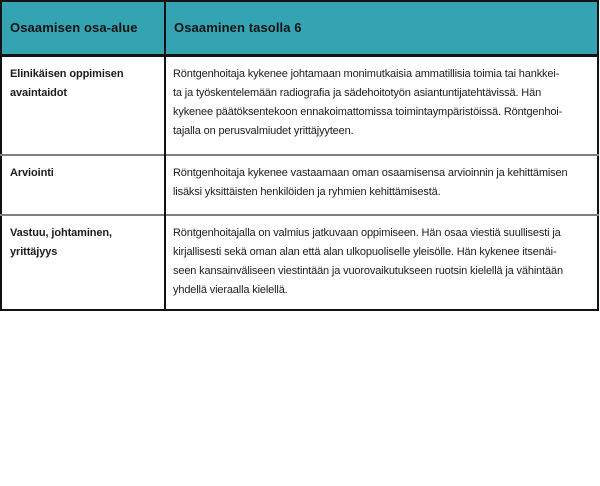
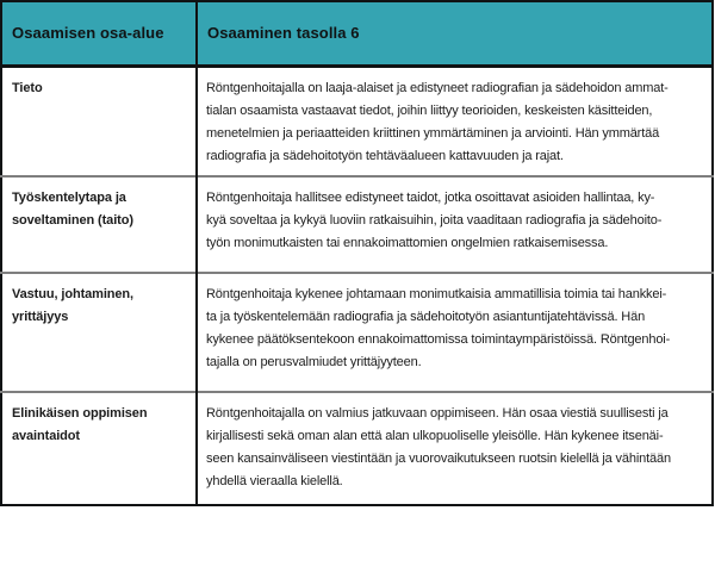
  Osaamisen osa-alue	Osaaminen tasolla 6
+ Tieto	Röntgenhoitajalla on laaja-alaiset ja edistyneet radiografian ja sädehoidon ammat- tialan osaamista vastaavat tiedot, joihin liittyy teorioiden, keskeisten käsitteiden, menetelmien ja periaatteiden kriittinen ymmärtäminen ja arviointi. Hän ymmärtää radiografia ja sädehoitotyön tehtäväalueen kattavuuden ja rajat.
+ Työskentelytapa ja soveltaminen (taito)	Röntgenhoitaja hallitsee edistyneet taidot, jotka osoittavat asioiden hallintaa, ky- kyä soveltaa ja kykyä luoviin ratkaisuihin, joita vaaditaan radiografia ja sädehoito- työn monimutkaisten tai ennakoimattomien ongelmien ratkaisemisessa.
- Elinikäisen oppimisen avaintaidot	Röntgenhoitaja kykenee johtamaan monimutkaisia ammatillisia toimia tai hankkei- ta ja työskentelemään radiografia ja sädehoitotyön asiantuntijatehtävissä. Hän kykenee päätöksentekoon ennakoimattomissa toimintaympäristöissä. Röntgenhoi- tajalla on perusvalmiudet yrittäjyyteen.
+ Vastuu, johtaminen, yrittäjyys	Röntgenhoitaja kykenee johtamaan monimutkaisia ammatillisia toimia tai hankkei- ta ja työskentelemään radiografia ja sädehoitotyön asiantuntijatehtävissä. Hän kykenee päätöksentekoon ennakoimattomissa toimintaympäristöissä. Röntgenhoi- tajalla on perusvalmiudet yrittäjyyteen.
- Arviointi	Röntgenhoitaja kykenee vastaamaan oman osaamisensa arvioinnin ja kehittämisen lisäksi yksittäisten henkilöiden ja ryhmien kehittämisestä.
- Vastuu, johtaminen, yrittäjyys	Röntgenhoitajalla on valmius jatkuvaan oppimiseen. Hän osaa viestiä suullisesti ja kirjallisesti sekä oman alan että alan ulkopuoliselle yleisölle. Hän kykenee itsenäi- seen kansainväliseen viestintään ja vuorovaikutukseen ruotsin kielellä ja vähintään yhdellä vieraalla kielellä.
+ Elinikäisen oppimisen avaintaidot	Röntgenhoitajalla on valmius jatkuvaan oppimiseen. Hän osaa viestiä suullisesti ja kirjallisesti sekä oman alan että alan ulkopuoliselle yleisölle. Hän kykenee itsenäi- seen kansainväliseen viestintään ja vuorovaikutukseen ruotsin kielellä ja vähintään yhdellä vieraalla kielellä.
